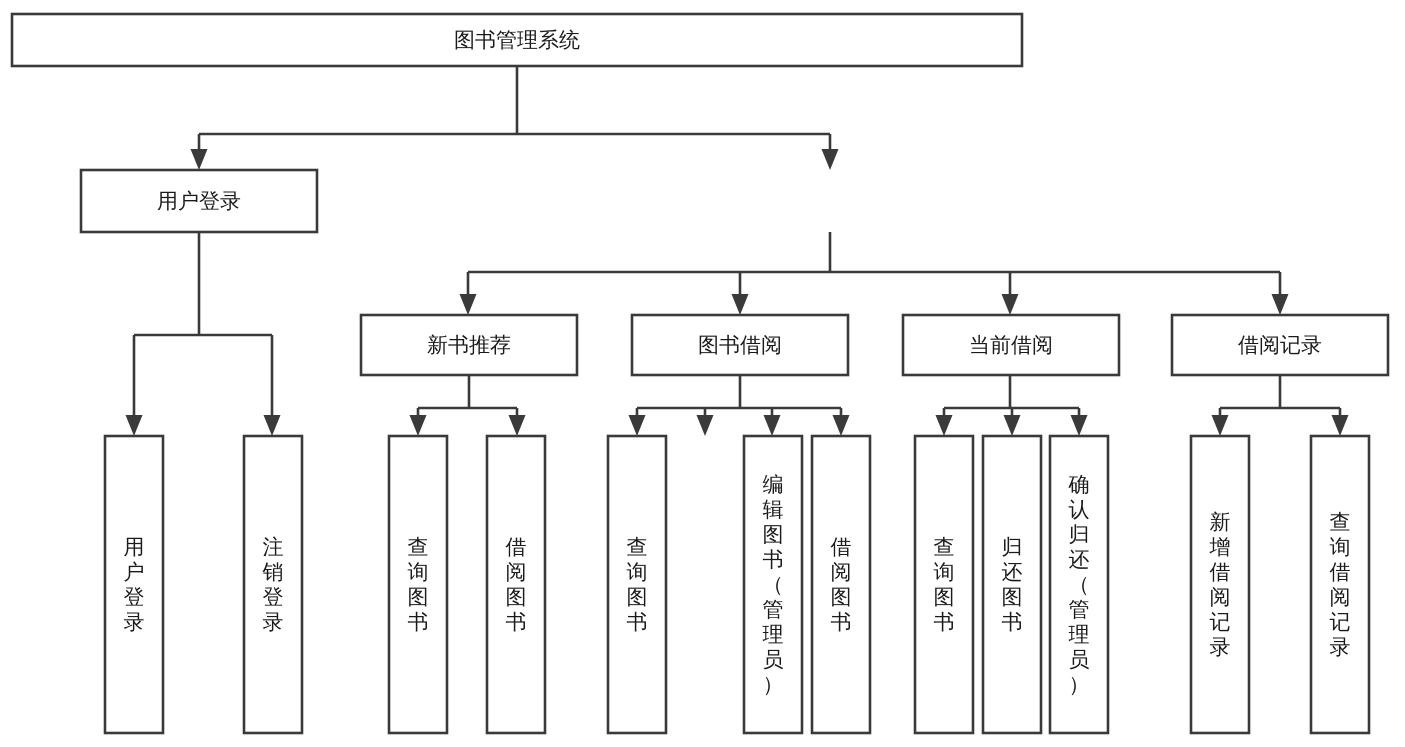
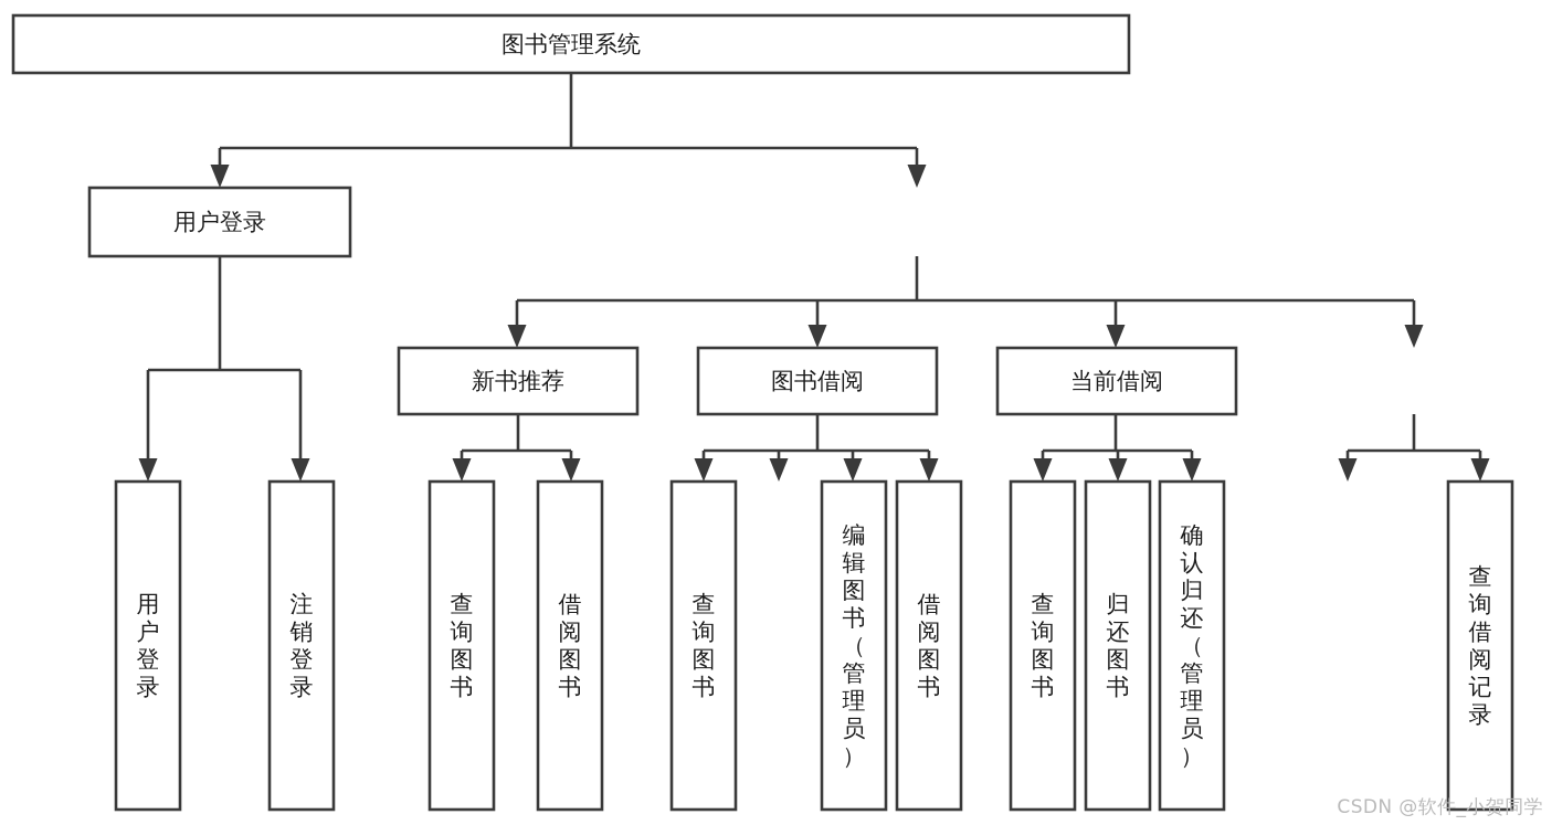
  图书管理系统
  用户登录
  新书推荐
  图书借阅
  当前借阅
- 借阅记录
  用户登录
  注销登录
  查询图书
  借阅图书
  查询图书
  编辑图书（管理员）
  借阅图书
  查询图书
  归还图书
  确认归还（管理员）
- 新增借阅记录
  查询借阅记录
+ CSDN @软件_小贺同学
